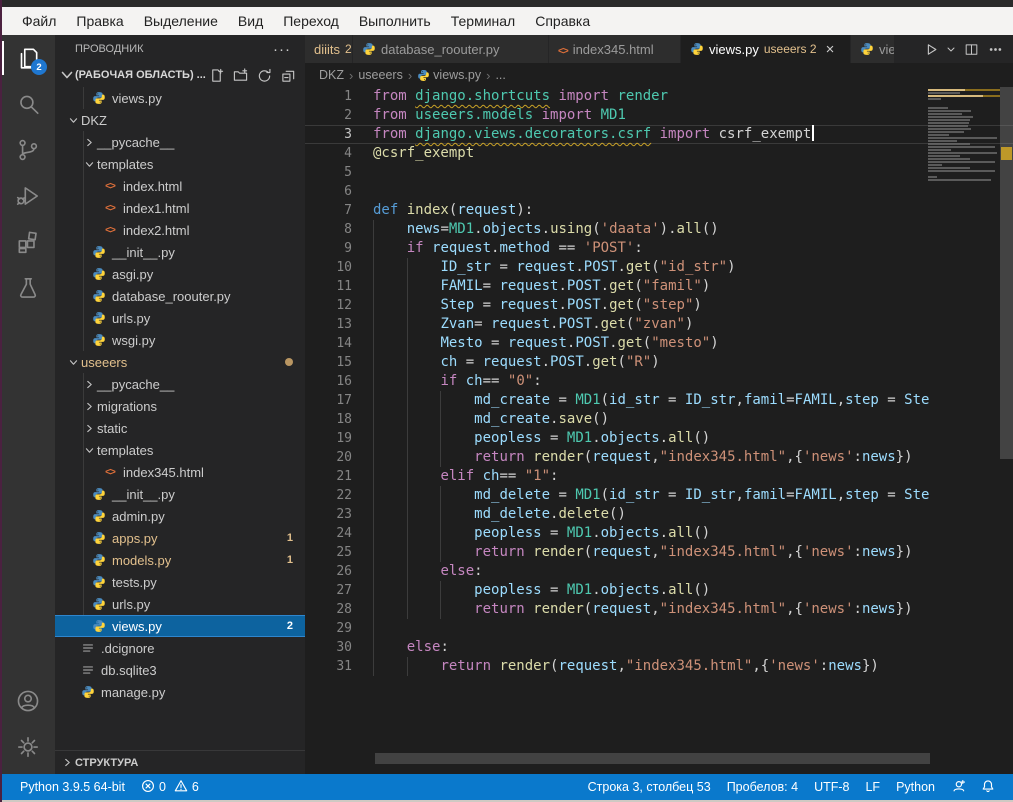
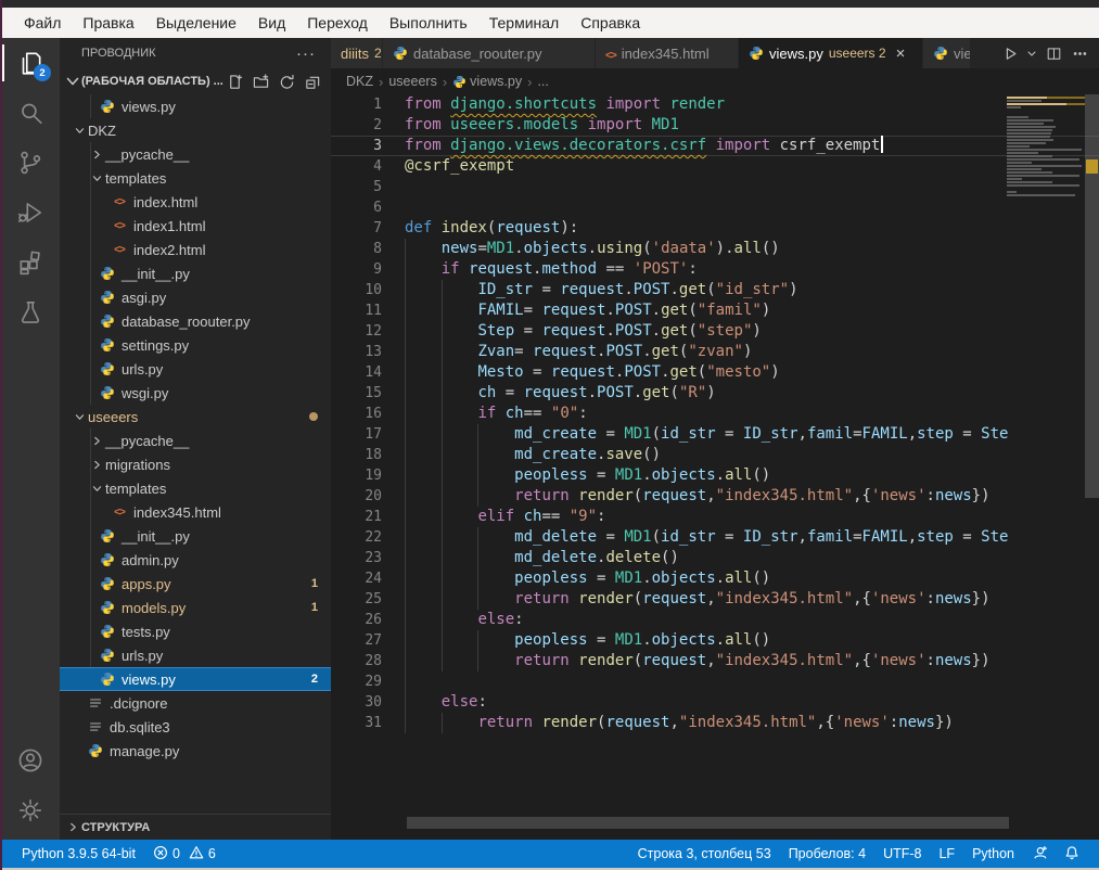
  Файл
  Правка
  Выделение
  Вид
  Переход
  Выполнить
  Терминал
  Справка
  2
  ПРОВОДНИК
  ···
  (РАБОЧАЯ ОБЛАСТЬ) ...
  views.py
  DKZ
  __pycache__
  templates
  <>
  index.html
  <>
  index1.html
  <>
  index2.html
  __init__.py
  asgi.py
  database_roouter.py
+ settings.py
  urls.py
  wsgi.py
  useeers
  __pycache__
  migrations
- static
  templates
  <>
  index345.html
  __init__.py
  admin.py
  apps.py
  1
  models.py
  1
  tests.py
  urls.py
  views.py
  2
  .dcignore
  db.sqlite3
  manage.py
  СТРУКТУРА
  diiits
  2
  database_roouter.py
  <>
  index345.html
  views.py
  useeers 2
  ×
  vie
  DKZ
  ›
  useeers
  ›
  views.py
  ›
  ...
  1
  from django.shortcuts import render
  2
  from useeers.models import MD1
  3
  from django.views.decorators.csrf import csrf_exempt
  4
  @csrf_exempt
  5
  6
  7
  def index(request):
  8
  news=MD1.objects.using('daata').all()
  9
  if request.method == 'POST':
  10
  ID_str = request.POST.get("id_str")
  11
  FAMIL= request.POST.get("famil")
  12
  Step = request.POST.get("step")
  13
  Zvan= request.POST.get("zvan")
  14
  Mesto = request.POST.get("mesto")
  15
  ch = request.POST.get("R")
  16
  if ch== "0":
  17
  md_create = MD1(id_str = ID_str,famil=FAMIL,step = Ste
  18
  md_create.save()
  19
  peopless = MD1.objects.all()
  20
  return render(request,"index345.html",{'news':news})
  21
- elif ch== "1":
+ elif ch== "9":
  22
  md_delete = MD1(id_str = ID_str,famil=FAMIL,step = Ste
  23
  md_delete.delete()
  24
  peopless = MD1.objects.all()
  25
  return render(request,"index345.html",{'news':news})
  26
  else:
  27
  peopless = MD1.objects.all()
  28
  return render(request,"index345.html",{'news':news})
  29
  30
  else:
  31
  return render(request,"index345.html",{'news':news})
  Python 3.9.5 64-bit
  0
  6
  Строка 3, столбец 53
  Пробелов: 4
  UTF-8
  LF
  Python
